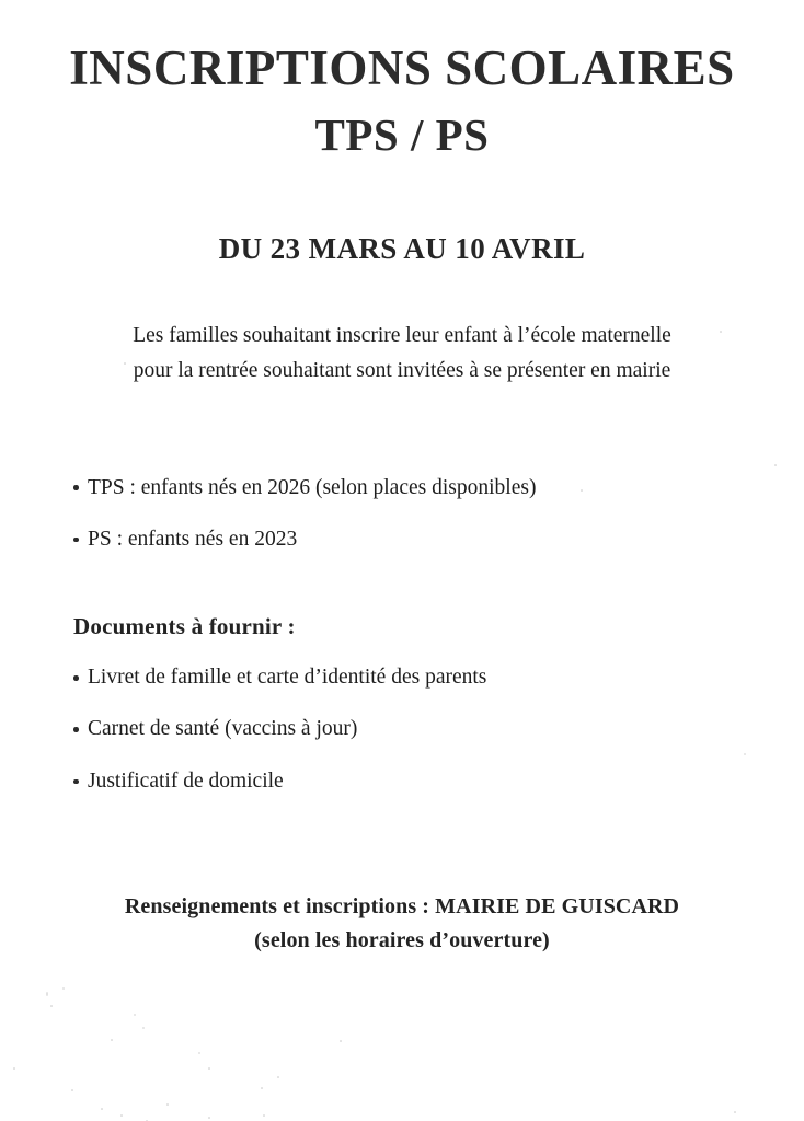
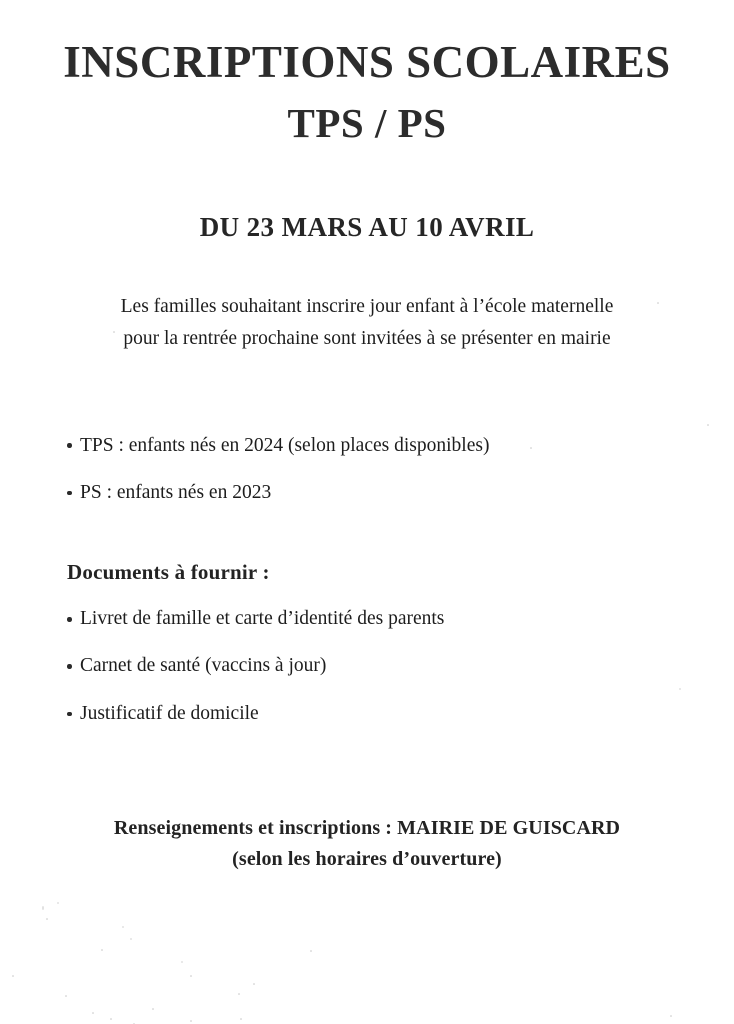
  INSCRIPTIONS SCOLAIRES
  TPS / PS
  DU 23 MARS AU 10 AVRIL
- Les familles souhaitant inscrire leur enfant à l’école maternelle
+ Les familles souhaitant inscrire jour enfant à l’école maternelle
- pour la rentrée souhaitant sont invitées à se présenter en mairie
+ pour la rentrée prochaine sont invitées à se présenter en mairie
- TPS : enfants nés en 2026 (selon places disponibles)
+ TPS : enfants nés en 2024 (selon places disponibles)
  PS : enfants nés en 2023
  Documents à fournir :
  Livret de famille et carte d’identité des parents
  Carnet de santé (vaccins à jour)
  Justificatif de domicile
  Renseignements et inscriptions : MAIRIE DE GUISCARD
  (selon les horaires d’ouverture)
